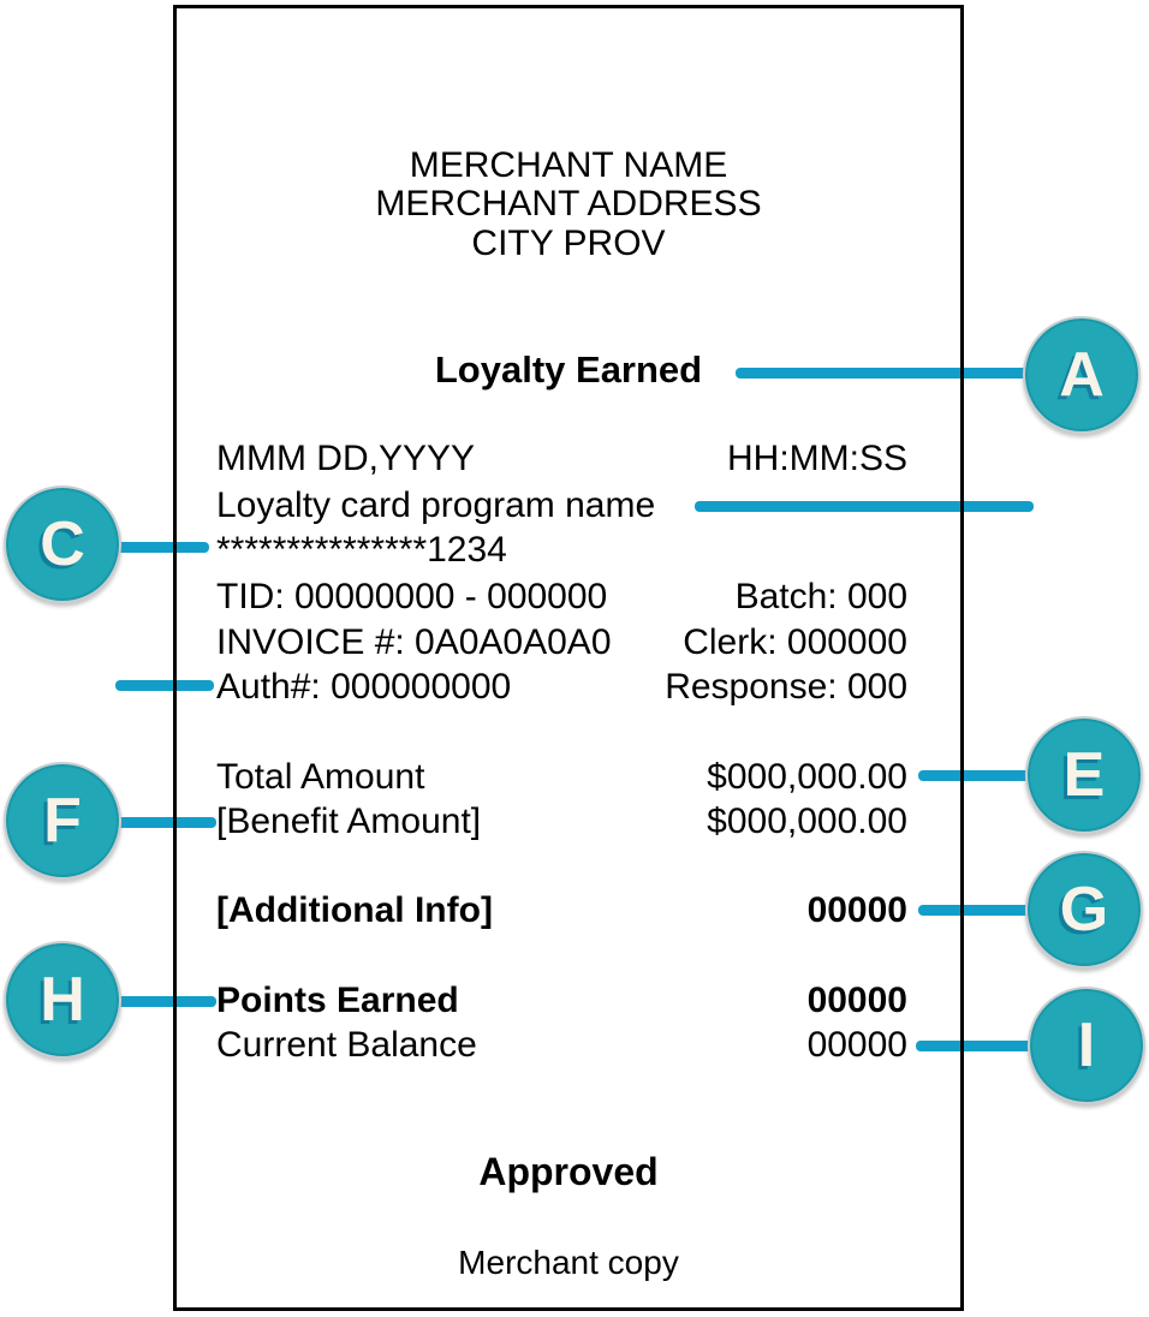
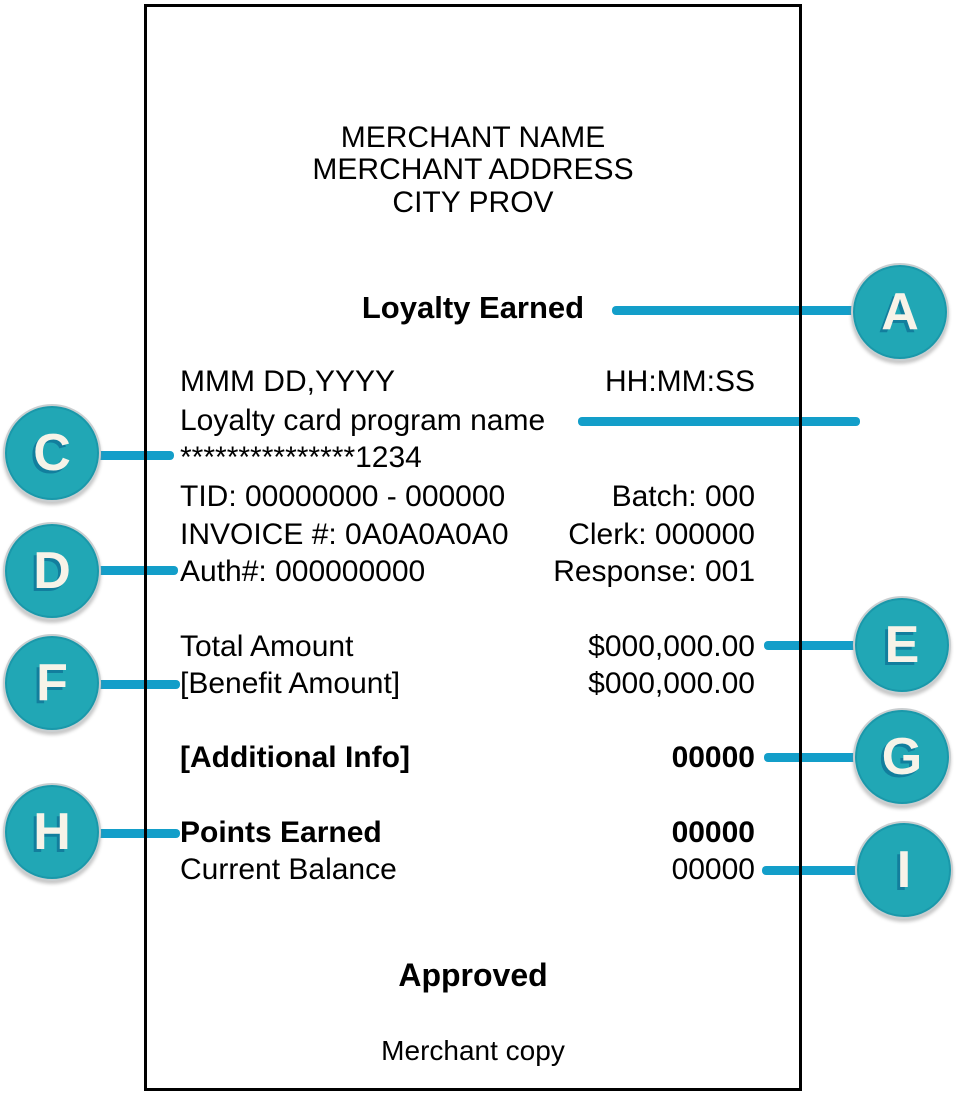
  MERCHANT NAME
  MERCHANT ADDRESS
  CITY PROV
  Loyalty Earned
  MMM DD,YYYY
  HH:MM:SS
  Loyalty card program name
  ***************1234
  TID: 00000000 - 000000
  Batch: 000
  INVOICE #: 0A0A0A0A0
  Clerk: 000000
  Auth#: 000000000
- Response: 000
+ Response: 001
  Total Amount
  $000,000.00
  [Benefit Amount]
  $000,000.00
  [Additional Info]
  00000
  Points Earned
  00000
  Current Balance
  00000
  Approved
  Merchant copy
  A
  C
+ D
  E
  F
  G
  H
  I
